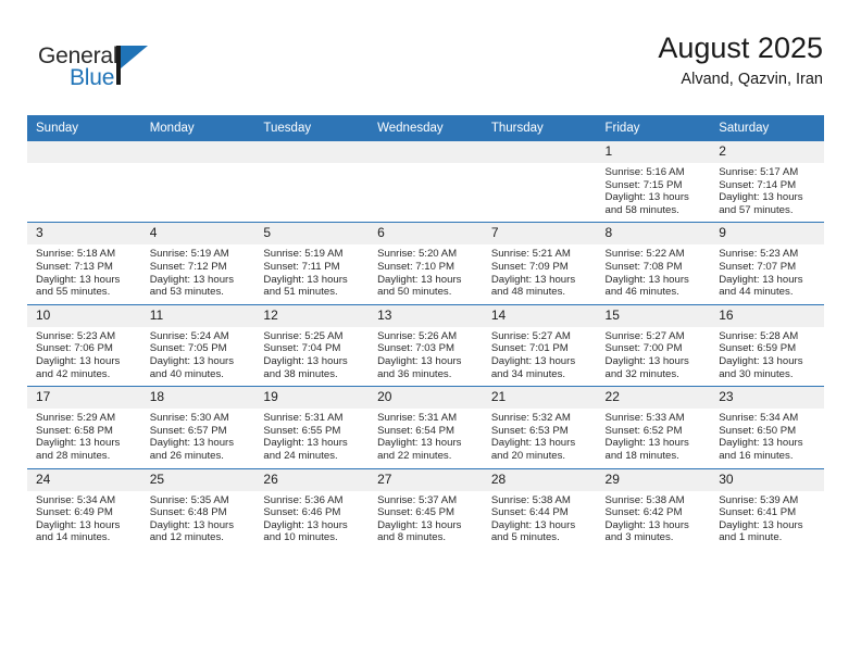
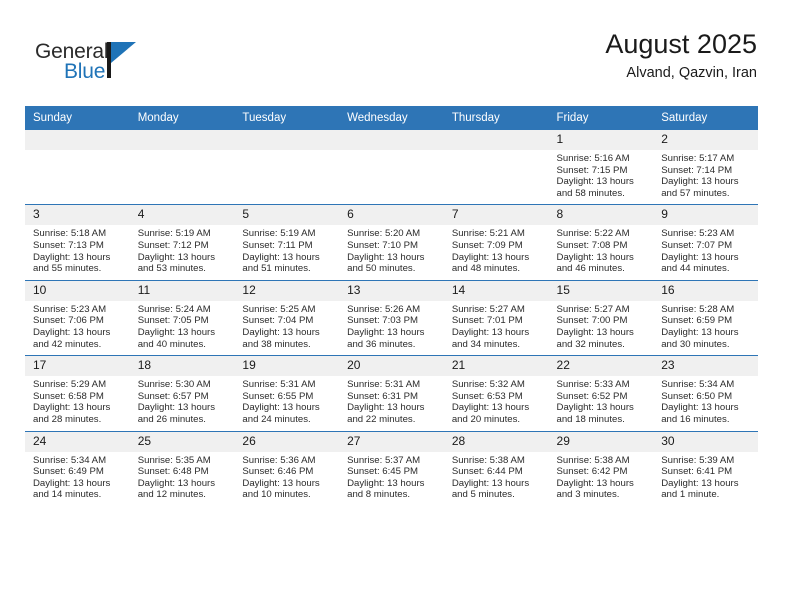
  Genera
  Blue
  August 2025
  Alvand, Qazvin, Iran
  Sunday	Monday	Tuesday	Wednesday	Thursday	Friday	Saturday
  					1Sunrise: 5:16 AMSunset: 7:15 PMDaylight: 13 hoursand 58 minutes.	2Sunrise: 5:17 AMSunset: 7:14 PMDaylight: 13 hoursand 57 minutes.
  3Sunrise: 5:18 AMSunset: 7:13 PMDaylight: 13 hoursand 55 minutes.	4Sunrise: 5:19 AMSunset: 7:12 PMDaylight: 13 hoursand 53 minutes.	5Sunrise: 5:19 AMSunset: 7:11 PMDaylight: 13 hoursand 51 minutes.	6Sunrise: 5:20 AMSunset: 7:10 PMDaylight: 13 hoursand 50 minutes.	7Sunrise: 5:21 AMSunset: 7:09 PMDaylight: 13 hoursand 48 minutes.	8Sunrise: 5:22 AMSunset: 7:08 PMDaylight: 13 hoursand 46 minutes.	9Sunrise: 5:23 AMSunset: 7:07 PMDaylight: 13 hoursand 44 minutes.
  10Sunrise: 5:23 AMSunset: 7:06 PMDaylight: 13 hoursand 42 minutes.	11Sunrise: 5:24 AMSunset: 7:05 PMDaylight: 13 hoursand 40 minutes.	12Sunrise: 5:25 AMSunset: 7:04 PMDaylight: 13 hoursand 38 minutes.	13Sunrise: 5:26 AMSunset: 7:03 PMDaylight: 13 hoursand 36 minutes.	14Sunrise: 5:27 AMSunset: 7:01 PMDaylight: 13 hoursand 34 minutes.	15Sunrise: 5:27 AMSunset: 7:00 PMDaylight: 13 hoursand 32 minutes.	16Sunrise: 5:28 AMSunset: 6:59 PMDaylight: 13 hoursand 30 minutes.
- 17Sunrise: 5:29 AMSunset: 6:58 PMDaylight: 13 hoursand 28 minutes.	18Sunrise: 5:30 AMSunset: 6:57 PMDaylight: 13 hoursand 26 minutes.	19Sunrise: 5:31 AMSunset: 6:55 PMDaylight: 13 hoursand 24 minutes.	20Sunrise: 5:31 AMSunset: 6:54 PMDaylight: 13 hoursand 22 minutes.	21Sunrise: 5:32 AMSunset: 6:53 PMDaylight: 13 hoursand 20 minutes.	22Sunrise: 5:33 AMSunset: 6:52 PMDaylight: 13 hoursand 18 minutes.	23Sunrise: 5:34 AMSunset: 6:50 PMDaylight: 13 hoursand 16 minutes.
+ 17Sunrise: 5:29 AMSunset: 6:58 PMDaylight: 13 hoursand 28 minutes.	18Sunrise: 5:30 AMSunset: 6:57 PMDaylight: 13 hoursand 26 minutes.	19Sunrise: 5:31 AMSunset: 6:55 PMDaylight: 13 hoursand 24 minutes.	20Sunrise: 5:31 AMSunset: 6:31 PMDaylight: 13 hoursand 22 minutes.	21Sunrise: 5:32 AMSunset: 6:53 PMDaylight: 13 hoursand 20 minutes.	22Sunrise: 5:33 AMSunset: 6:52 PMDaylight: 13 hoursand 18 minutes.	23Sunrise: 5:34 AMSunset: 6:50 PMDaylight: 13 hoursand 16 minutes.
  24Sunrise: 5:34 AMSunset: 6:49 PMDaylight: 13 hoursand 14 minutes.	25Sunrise: 5:35 AMSunset: 6:48 PMDaylight: 13 hoursand 12 minutes.	26Sunrise: 5:36 AMSunset: 6:46 PMDaylight: 13 hoursand 10 minutes.	27Sunrise: 5:37 AMSunset: 6:45 PMDaylight: 13 hoursand 8 minutes.	28Sunrise: 5:38 AMSunset: 6:44 PMDaylight: 13 hoursand 5 minutes.	29Sunrise: 5:38 AMSunset: 6:42 PMDaylight: 13 hoursand 3 minutes.	30Sunrise: 5:39 AMSunset: 6:41 PMDaylight: 13 hoursand 1 minute.
